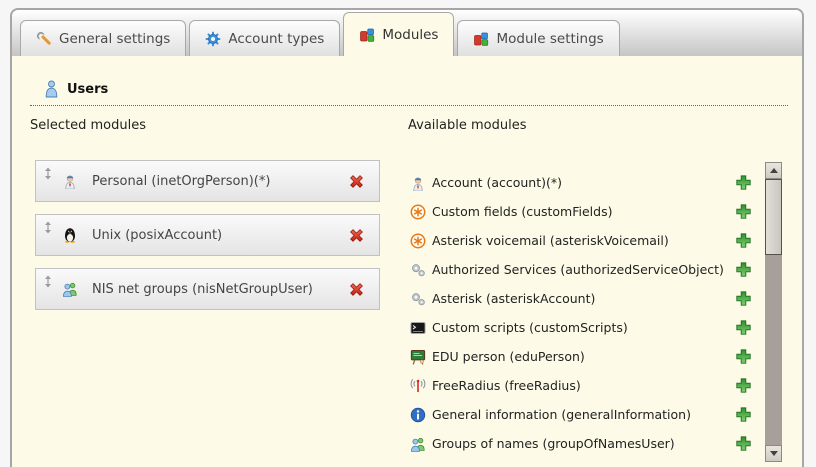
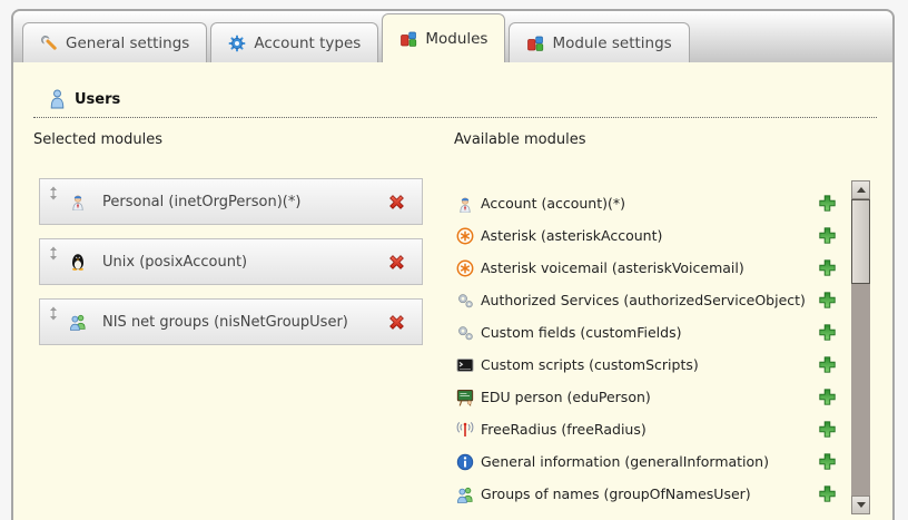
  General settings
  Account types
  Modules
  Module settings
  Users
  Selected modules
  Available modules
  Personal (inetOrgPerson)(*)
  Unix (posixAccount)
  NIS net groups (nisNetGroupUser)
  Account (account)(*)
- Custom fields (customFields)
+ Asterisk (asteriskAccount)
  Asterisk voicemail (asteriskVoicemail)
  Authorized Services (authorizedServiceObject)
- Asterisk (asteriskAccount)
+ Custom fields (customFields)
  Custom scripts (customScripts)
  EDU person (eduPerson)
  FreeRadius (freeRadius)
  General information (generalInformation)
  Groups of names (groupOfNamesUser)
